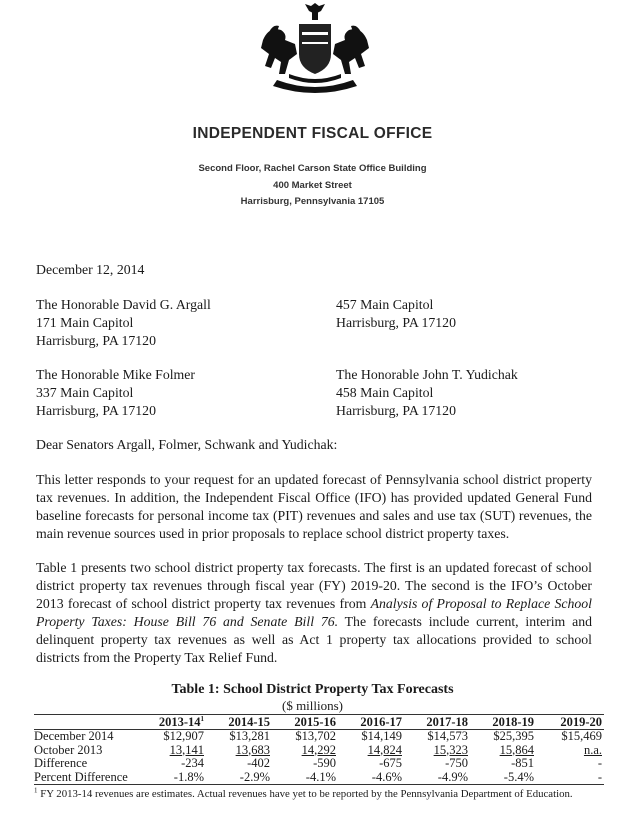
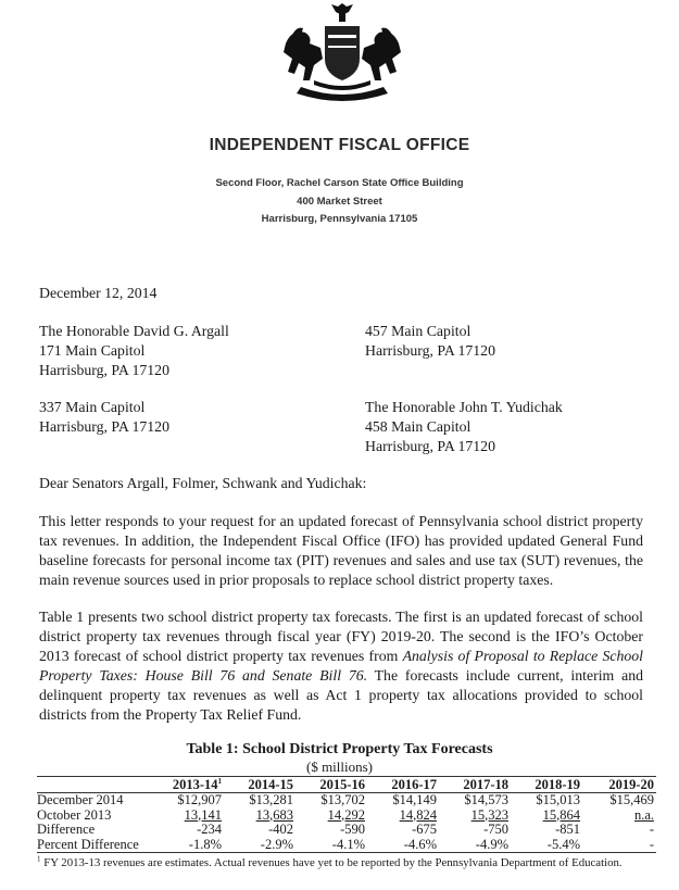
  INDEPENDENT FISCAL OFFICE
  Second Floor, Rachel Carson State Office Building
  400 Market Street
  Harrisburg, Pennsylvania 17105
  December 12, 2014
  The Honorable David G. Argall
  171 Main Capitol
  Harrisburg, PA 17120
  457 Main Capitol
  Harrisburg, PA 17120
- The Honorable Mike Folmer
  337 Main Capitol
  Harrisburg, PA 17120
  The Honorable John T. Yudichak
  458 Main Capitol
  Harrisburg, PA 17120
  Dear Senators Argall, Folmer, Schwank and Yudichak:
  This letter responds to your request for an updated forecast of Pennsylvania school district property tax revenues. In addition, the Independent Fiscal Office (IFO) has provided updated General Fund baseline forecasts for personal income tax (PIT) revenues and sales and use tax (SUT) revenues, the main revenue sources used in prior proposals to replace school district property taxes.
  Table 1 presents two school district property tax forecasts. The first is an updated forecast of school district property tax revenues through fiscal year (FY) 2019-20. The second is the IFO’s October 2013 forecast of school district property tax revenues from Analysis of Proposal to Replace School Property Taxes: House Bill 76 and Senate Bill 76. The forecasts include current, interim and delinquent property tax revenues as well as Act 1 property tax allocations provided to school districts from the Property Tax Relief Fund.
  Table 1: School District Property Tax Forecasts
  ($ millions)
  2013-141
  2014-15
  2015-16
  2016-17
  2017-18
  2018-19
  2019-20
  December 2014
  $12,907
  $13,281
  $13,702
  $14,149
  $14,573
- $25,395
+ $15,013
  $15,469
  October 2013
  13,141
  13,683
  14,292
  14,824
  15,323
  15,864
  n.a.
  Difference
  -234
  -402
  -590
  -675
  -750
  -851
  -
  Percent Difference
  -1.8%
  -2.9%
  -4.1%
  -4.6%
  -4.9%
  -5.4%
  -
- 1 FY 2013-14 revenues are estimates. Actual revenues have yet to be reported by the Pennsylvania Department of Education.
+ 1 FY 2013-13 revenues are estimates. Actual revenues have yet to be reported by the Pennsylvania Department of Education.
